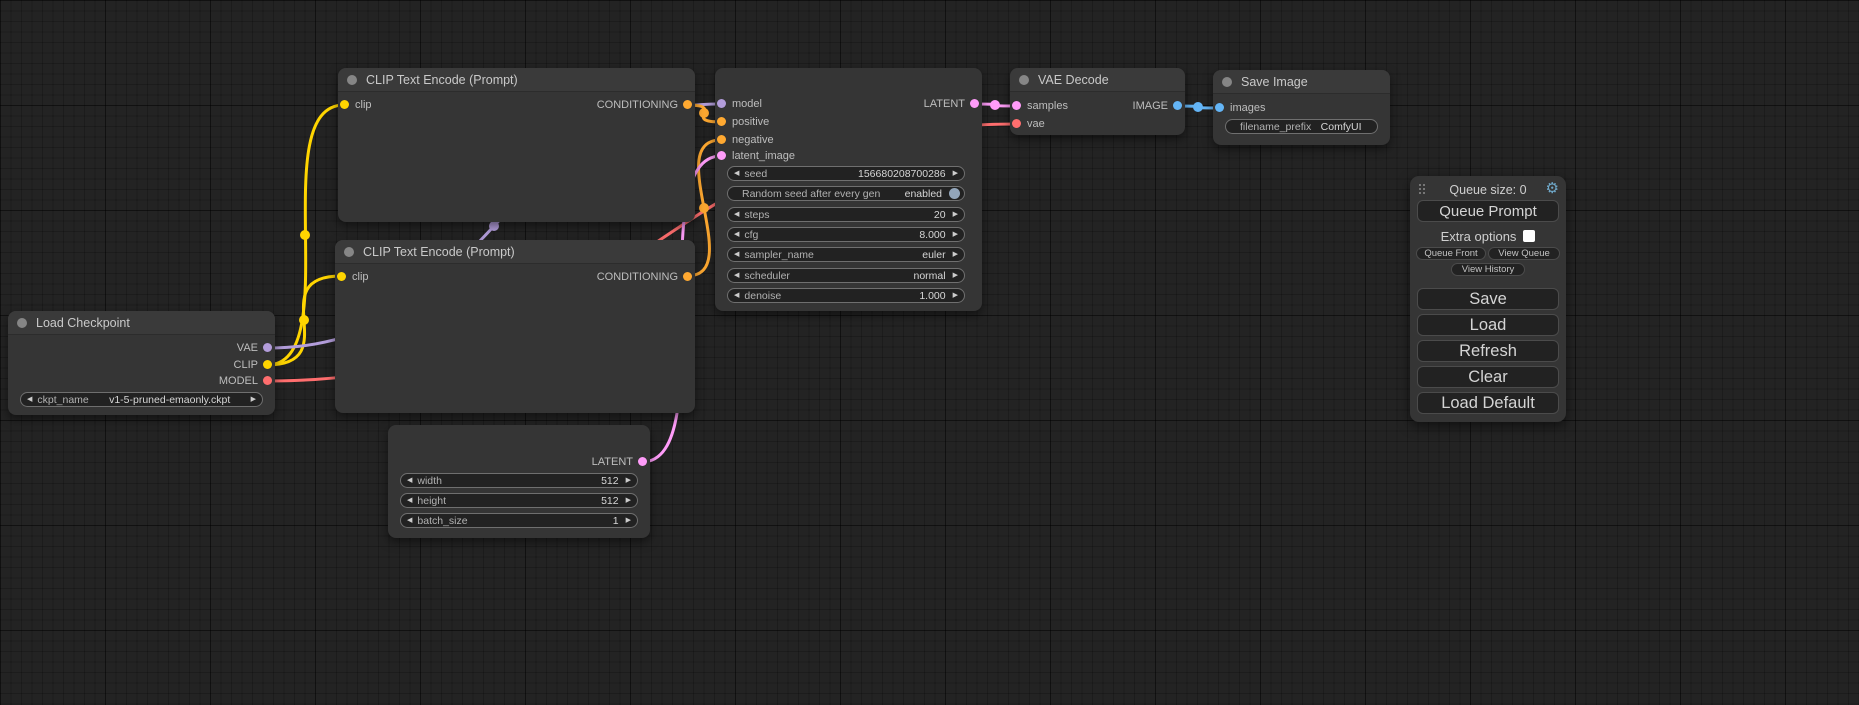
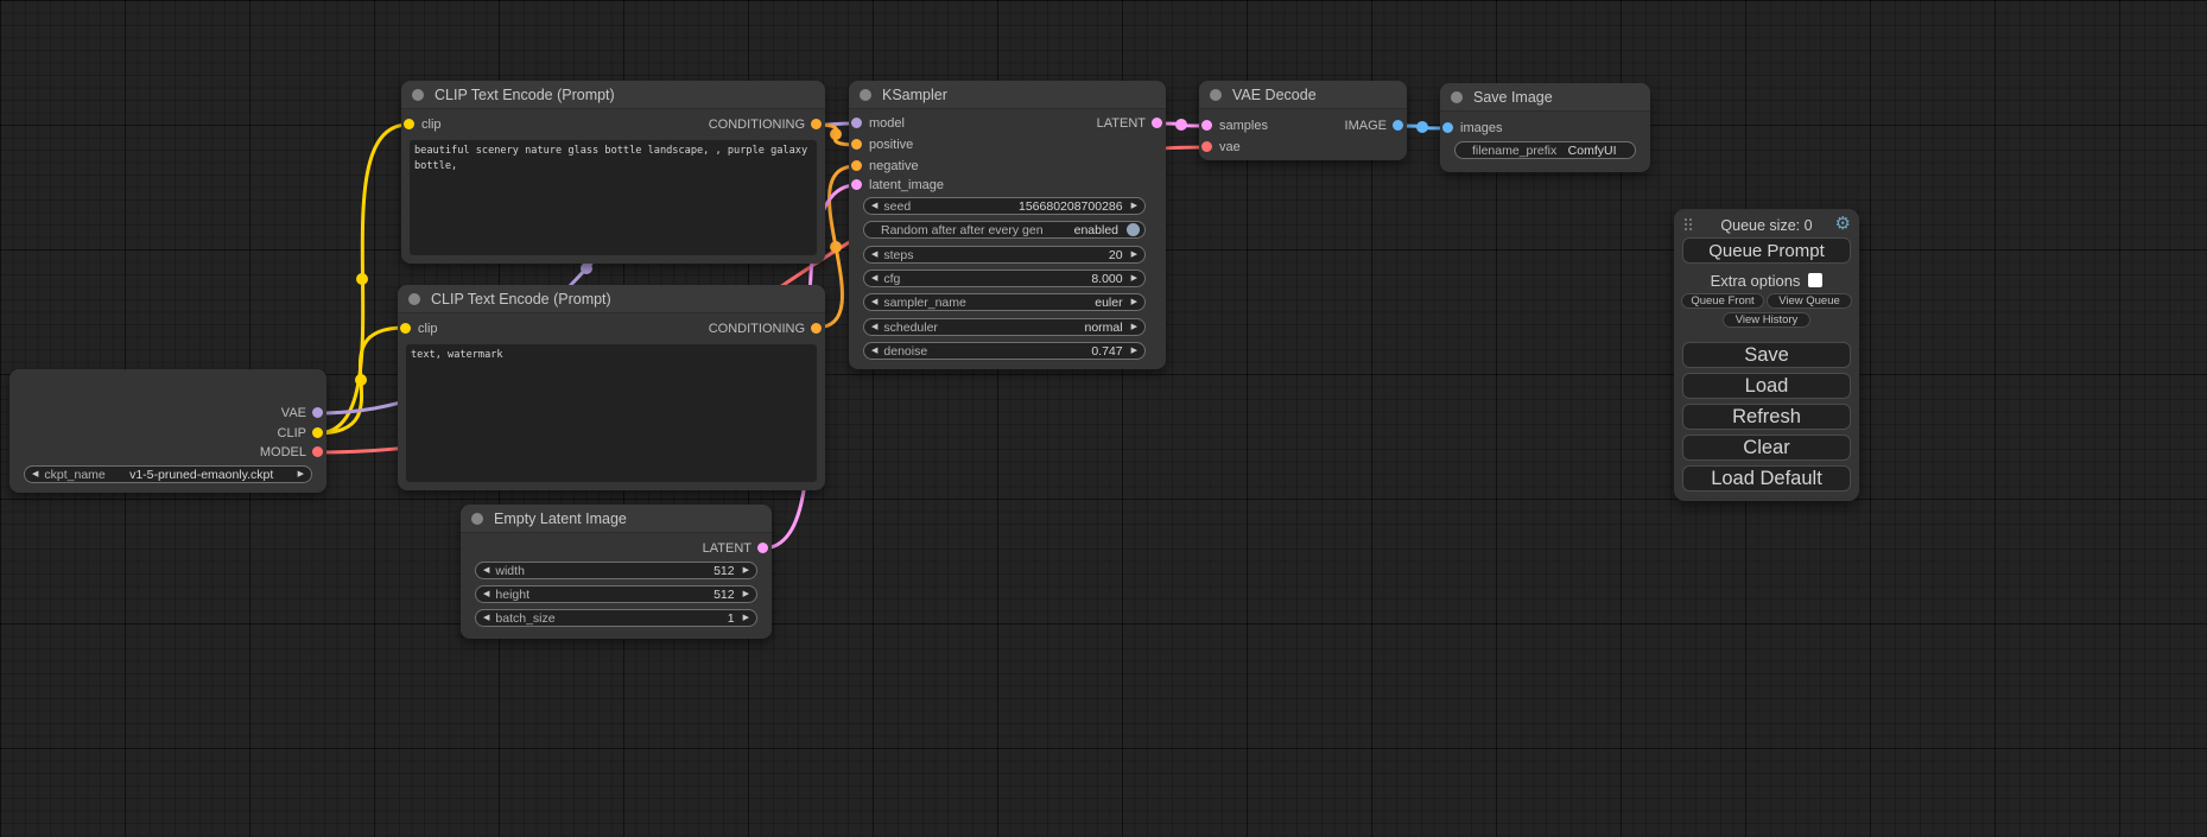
- Load Checkpoint
  VAE
  CLIP
  MODEL
  ◀
  ckpt_name
  v1-5-pruned-emaonly.ckpt
  ▶
  CLIP Text Encode (Prompt)
  clip
  CONDITIONING
+ beautiful scenery nature glass bottle landscape, , purple galaxy bottle,
  CLIP Text Encode (Prompt)
  clip
  CONDITIONING
+ text, watermark
+ KSampler
  model
  positive
  negative
  latent_image
  LATENT
  ◀
  seed
  156680208700286
  ▶
- Random seed after every gen
+ Random after after every gen
  enabled
  ◀
  steps
  20
  ▶
  ◀
  cfg
  8.000
  ▶
  ◀
  sampler_name
  euler
  ▶
  ◀
  scheduler
  normal
  ▶
  ◀
  denoise
- 1.000
+ 0.747
  ▶
+ Empty Latent Image
  LATENT
  ◀
  width
  512
  ▶
  ◀
  height
  512
  ▶
  ◀
  batch_size
  1
  ▶
  VAE Decode
  samples
  vae
  IMAGE
  Save Image
  images
  filename_prefix
  ComfyUI
  Queue size: 0
  ⚙
  Queue Prompt
  Extra options
  Queue Front
  View Queue
  View History
  Save
  Load
  Refresh
  Clear
  Load Default
